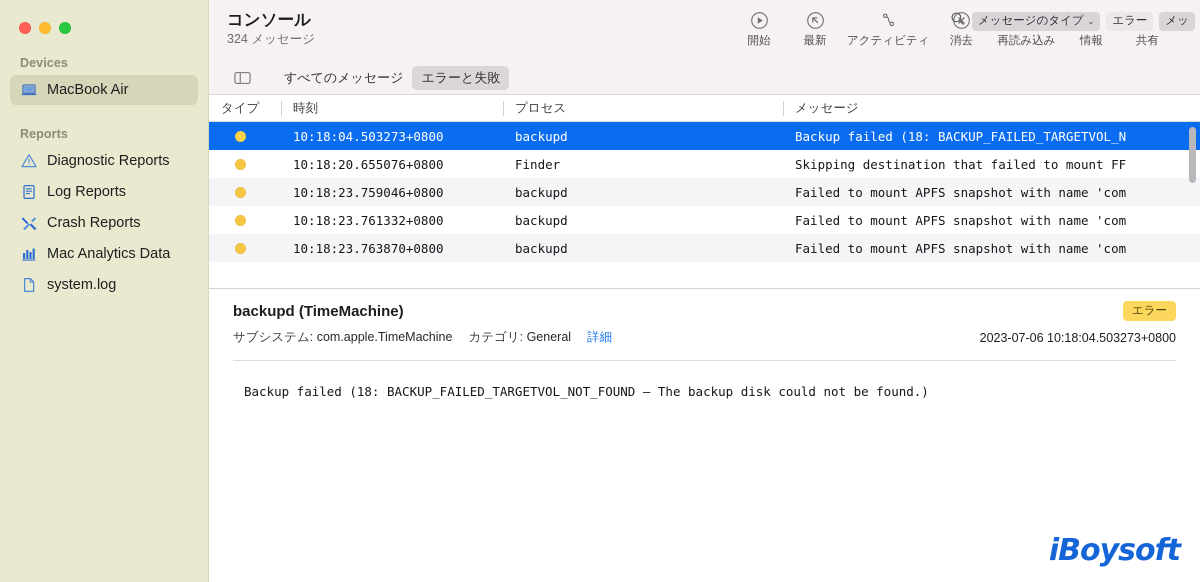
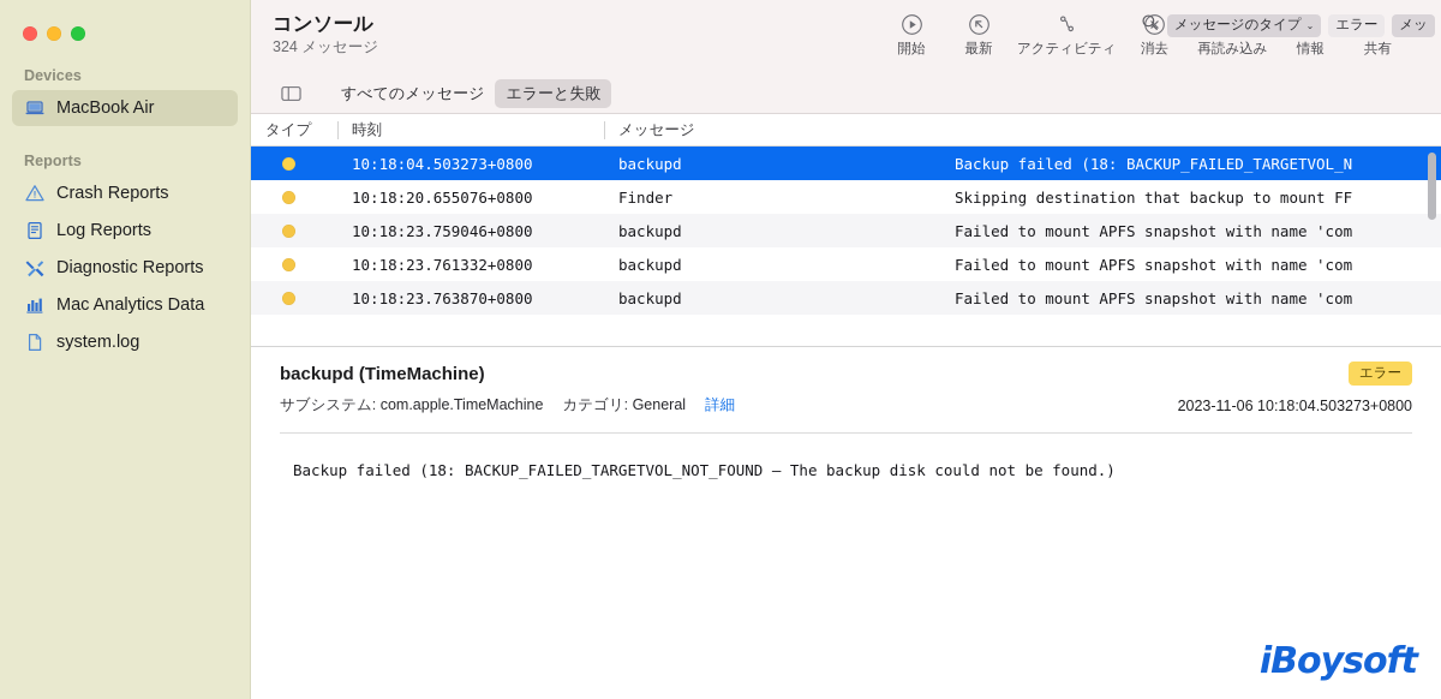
  Devices
  MacBook Air
  Reports
- Diagnostic Reports
+ Crash Reports
  Log Reports
- Crash Reports
+ Diagnostic Reports
  Mac Analytics Data
  system.log
  コンソール
  324 メッセージ
  開始
  最新
  アクティビティ
  消去
  再読み込み
  情報
  共有
  メッセージのタイプ
  ⌄
  エラー
  メッ
  すべてのメッセージ
  エラーと失敗
  タイプ
  時刻
- プロセス
  メッセージ
  10:18:04.503273+0800
  backupd
  Backup failed (18: BACKUP_FAILED_TARGETVOL_N
  10:18:20.655076+0800
  Finder
- Skipping destination that failed to mount FF
+ Skipping destination that backup to mount FF
  10:18:23.759046+0800
  backupd
  Failed to mount APFS snapshot with name 'com
  10:18:23.761332+0800
  backupd
  Failed to mount APFS snapshot with name 'com
  10:18:23.763870+0800
  backupd
  Failed to mount APFS snapshot with name 'com
  backupd (TimeMachine)
  サブシステム: com.apple.TimeMachine
  カテゴリ: General
  詳細
  エラー
- 2023-07-06 10:18:04.503273+0800
+ 2023-11-06 10:18:04.503273+0800
  Backup failed (18: BACKUP_FAILED_TARGETVOL_NOT_FOUND – The backup disk could not be found.)
  iBoysoft
